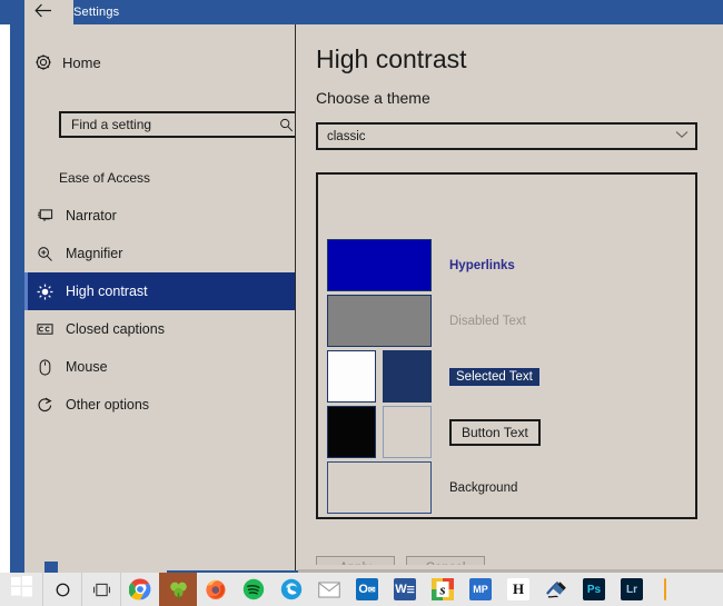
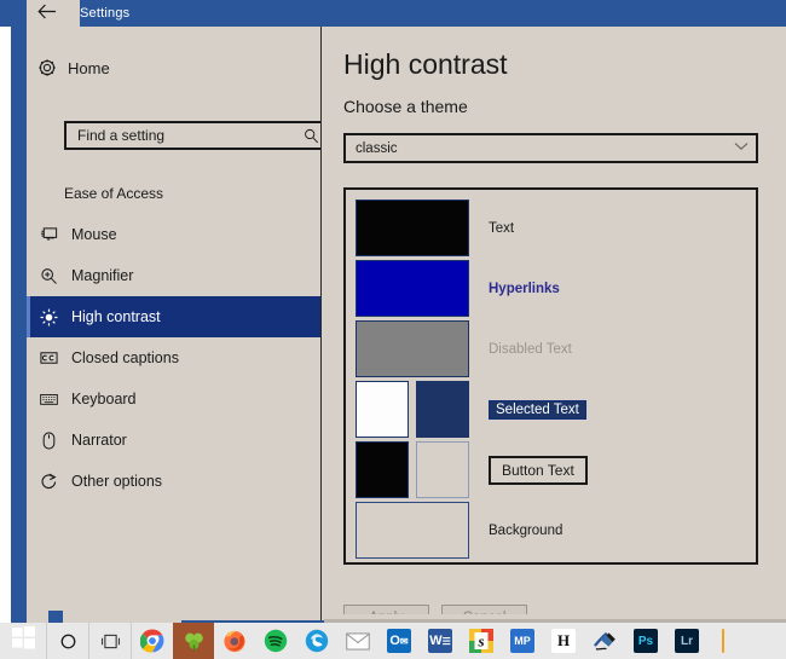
  Settings
  Home
  Find a setting
  Ease of Access
- Narrator
+ Mouse
  Magnifier
  High contrast
  Closed captions
+ Keyboard
- Mouse
+ Narrator
  Other options
  High contrast
  Choose a theme
  classic
+ Text
  Hyperlinks
  Disabled Text
  Selected Text
  Button Text
  Background
  O
  ✉
  W
  ☰
  s
  MP
  H
  Ps
  Lr
